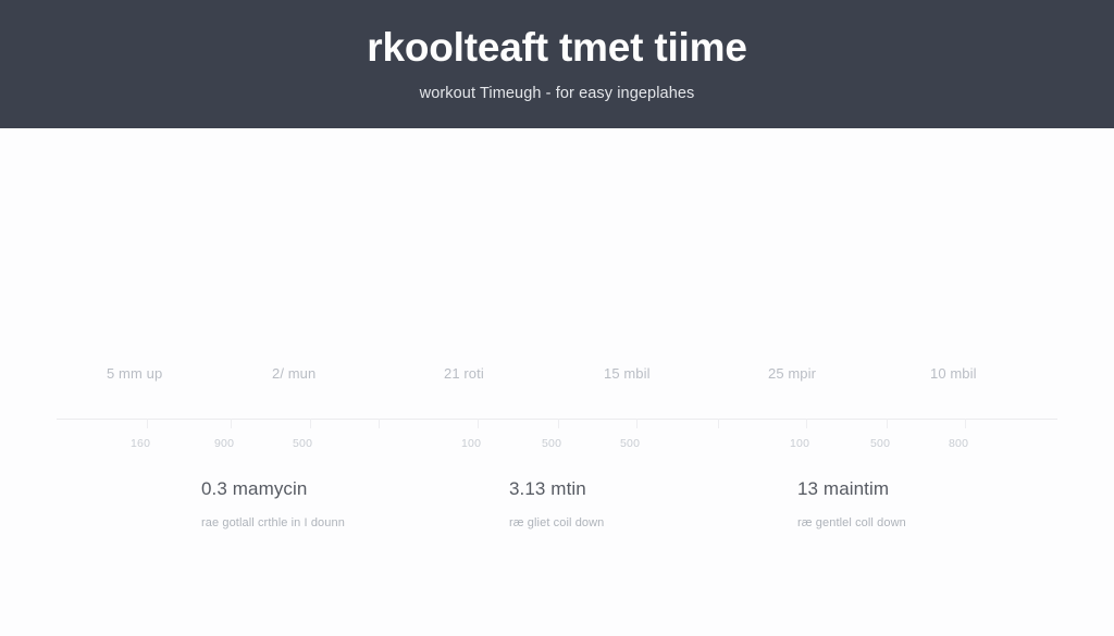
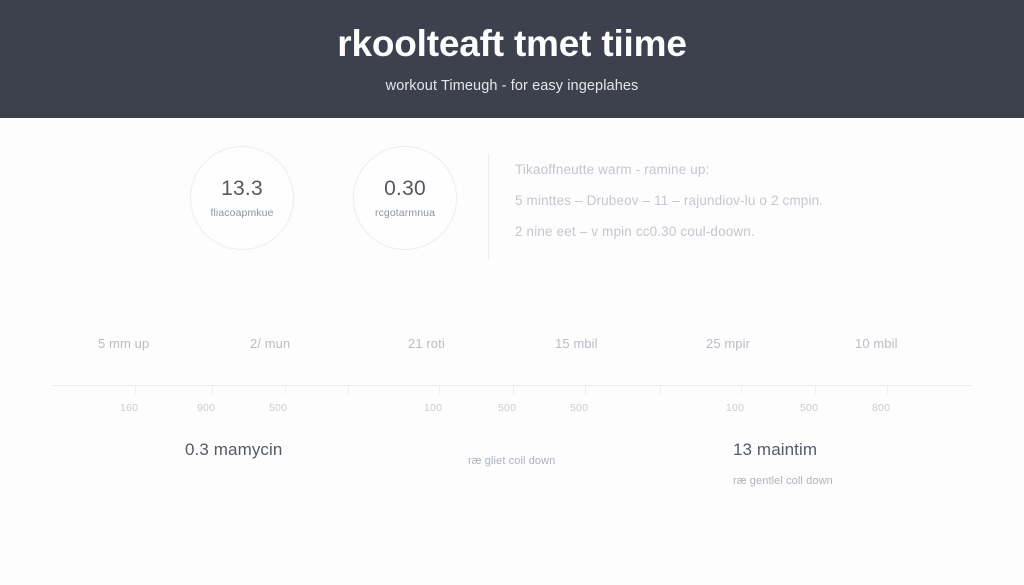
  rkoolteaft tmet tiime
  workout Timeugh - for easy ingeplahes
+ 13.3
+ fliacoapmkue
+ 0.30
+ rcgotarmnua
+ Tikaoffneutte warm - ramine up:
+ 5 minttes – Drubeov – 11 – rajundiov-lu o 2 cmpin.
+ 2 nine eet – v mpin cc0.30 coul-doown.
  5 mm up
  2/ mun
  21 roti
  15 mbil
  25 mpir
  10 mbil
  160
  900
  500
  100
  500
  500
  100
  500
  800
  0.3 mamycin
- rae gotlall crthle in I dounn
- 3.13 mtin
  ræ gliet coil down
  13 maintim
  ræ gentlel coll down
